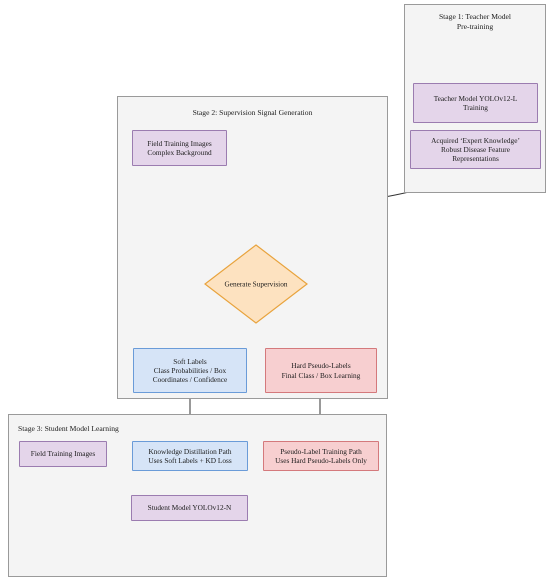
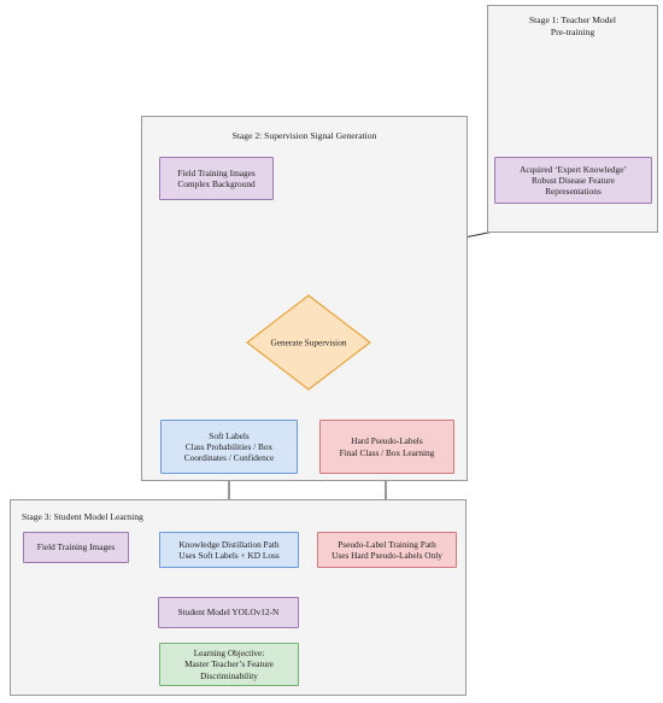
  Stage 1: Teacher Model
  Pre-training
  Stage 2: Supervision Signal Generation
  Stage 3: Student Model Learning
- Teacher Model YOLOv12-L
- Training
  Acquired ‘Expert Knowledge’
  Robust Disease Feature
  Representations
  Field Training Images
  Complex Background
  Generate Supervision
  Soft Labels
  Class Probabilities / Box
  Coordinates / Confidence
  Hard Pseudo-Labels
  Final Class / Box Learning
  Field Training Images
  Knowledge Distillation Path
  Uses Soft Labels + KD Loss
  Pseudo-Label Training Path
  Uses Hard Pseudo-Labels Only
  Student Model YOLOv12-N
+ Learning Objective:
+ Master Teacher’s Feature
+ Discriminability
